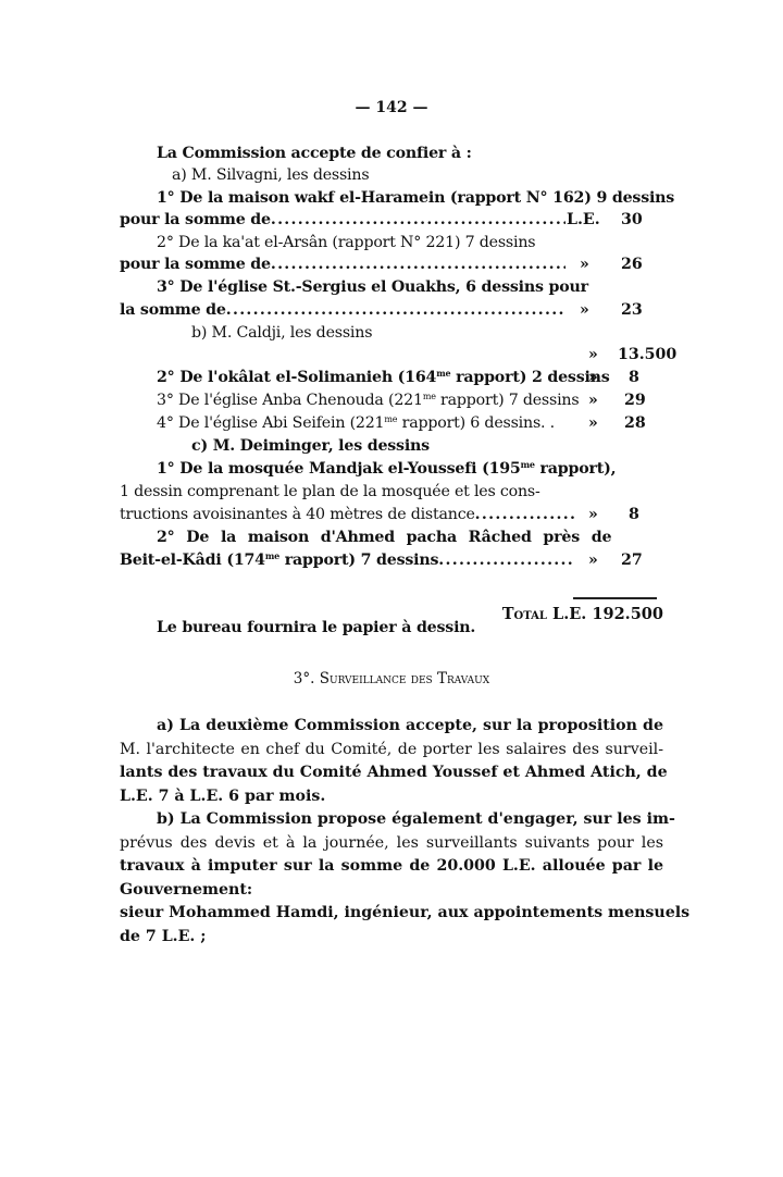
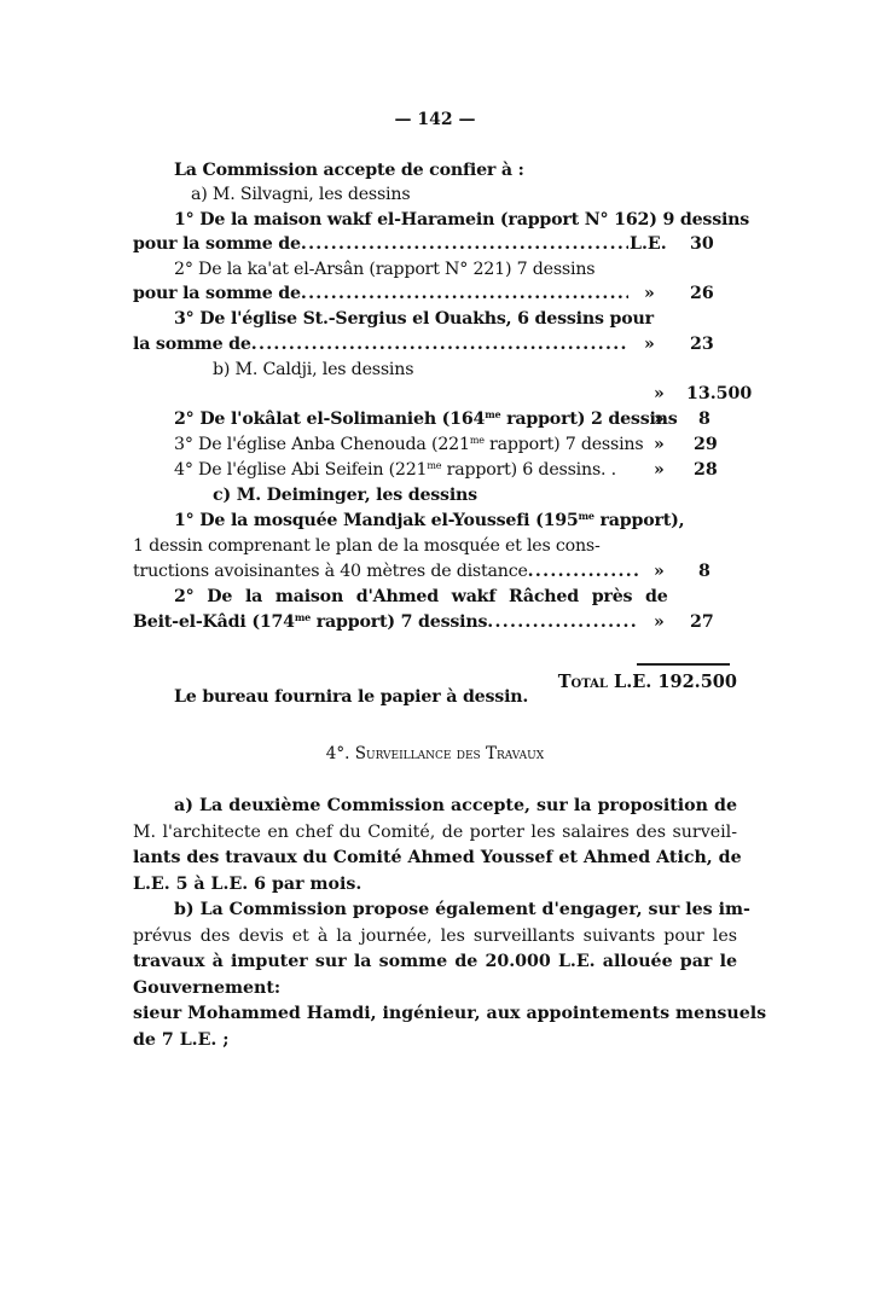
  — 142 —
  La Commission accepte de confier à :
  a) M. Silvagni, les dessins
  1° De la maison wakf el-Haramein (rapport N° 162) 9 dessins
  L.E.
  30
  2° De la ka'at el-Arsân (rapport N° 221) 7 dessins
  »
  26
  3° De l'église St.-Sergius el Ouakhs, 6 dessins pour
  la somme de..................................................
  »
  23
  b) M. Caldji, les dessins
  »
  13.500
  2° De l'okâlat el-Solimanieh (164me rapport) 2 dessins
  »
  8
  3° De l'église Anba Chenouda (221me rapport) 7 dessins
  »
  29
  4° De l'église Abi Seifein (221me rapport) 6 dessins. .
  »
  28
  c) M. Deiminger, les dessins
  1° De la mosquée Mandjak el-Youssefi (195me rapport),
  1 dessin comprenant le plan de la mosquée et les cons-
  tructions avoisinantes à 40 mètres de distance...............
  »
  8
- 2° De la maison d'Ahmed pacha Râched près de
+ 2° De la maison d'Ahmed wakf Râched près de
  Beit-el-Kâdi (174me rapport) 7 dessins....................
  »
  27
  Total L.E. 192.500
  Le bureau fournira le papier à dessin.
- 3°. Surveillance des Travaux
+ 4°. Surveillance des Travaux
  a) La deuxième Commission accepte, sur la proposition de
  M. l'architecte en chef du Comité, de porter les salaires des surveil-
  lants des travaux du Comité Ahmed Youssef et Ahmed Atich, de
- L.E. 7 à L.E. 6 par mois.
+ L.E. 5 à L.E. 6 par mois.
  b) La Commission propose également d'engager, sur les im-
  prévus des devis et à la journée, les surveillants suivants pour les
  travaux à imputer sur la somme de 20.000 L.E. allouée par le
  Gouvernement:
  sieur Mohammed Hamdi, ingénieur, aux appointements mensuels
  de 7 L.E. ;
